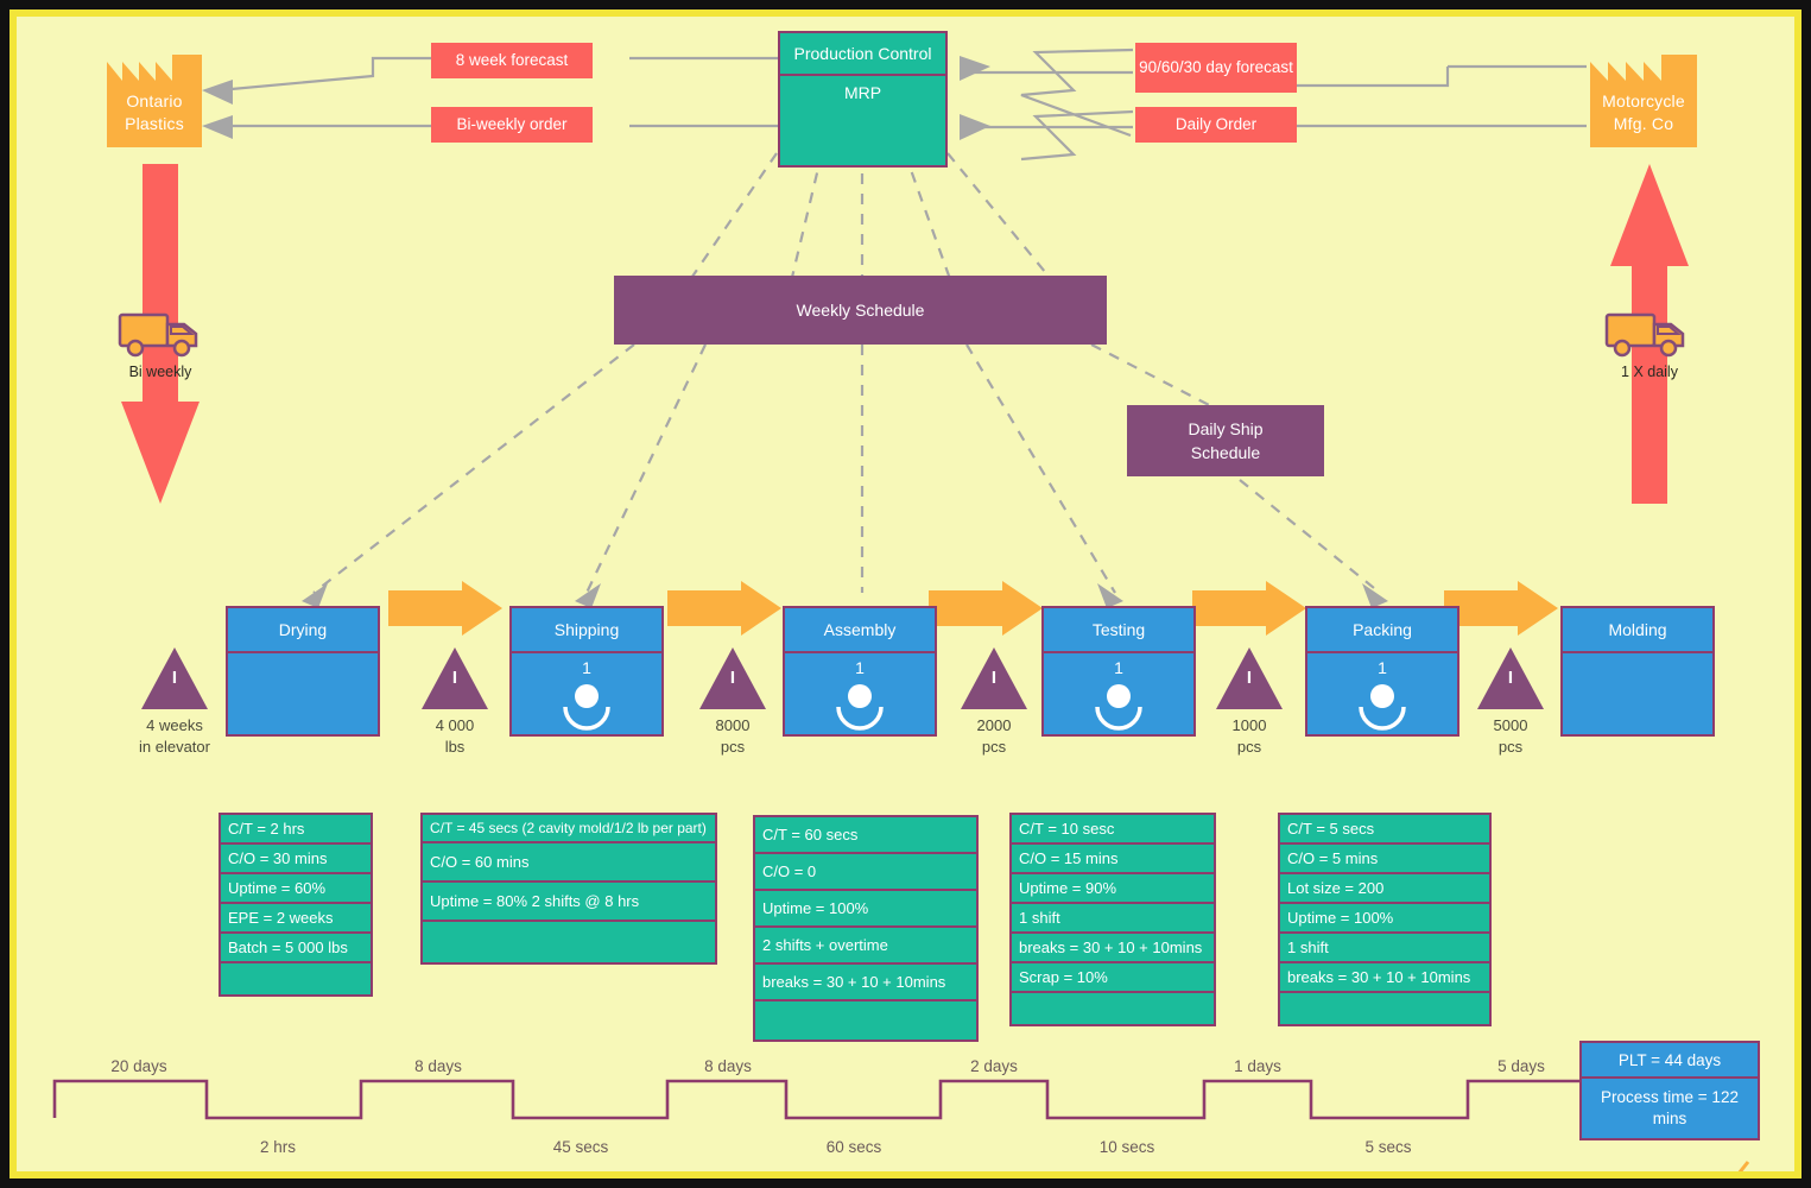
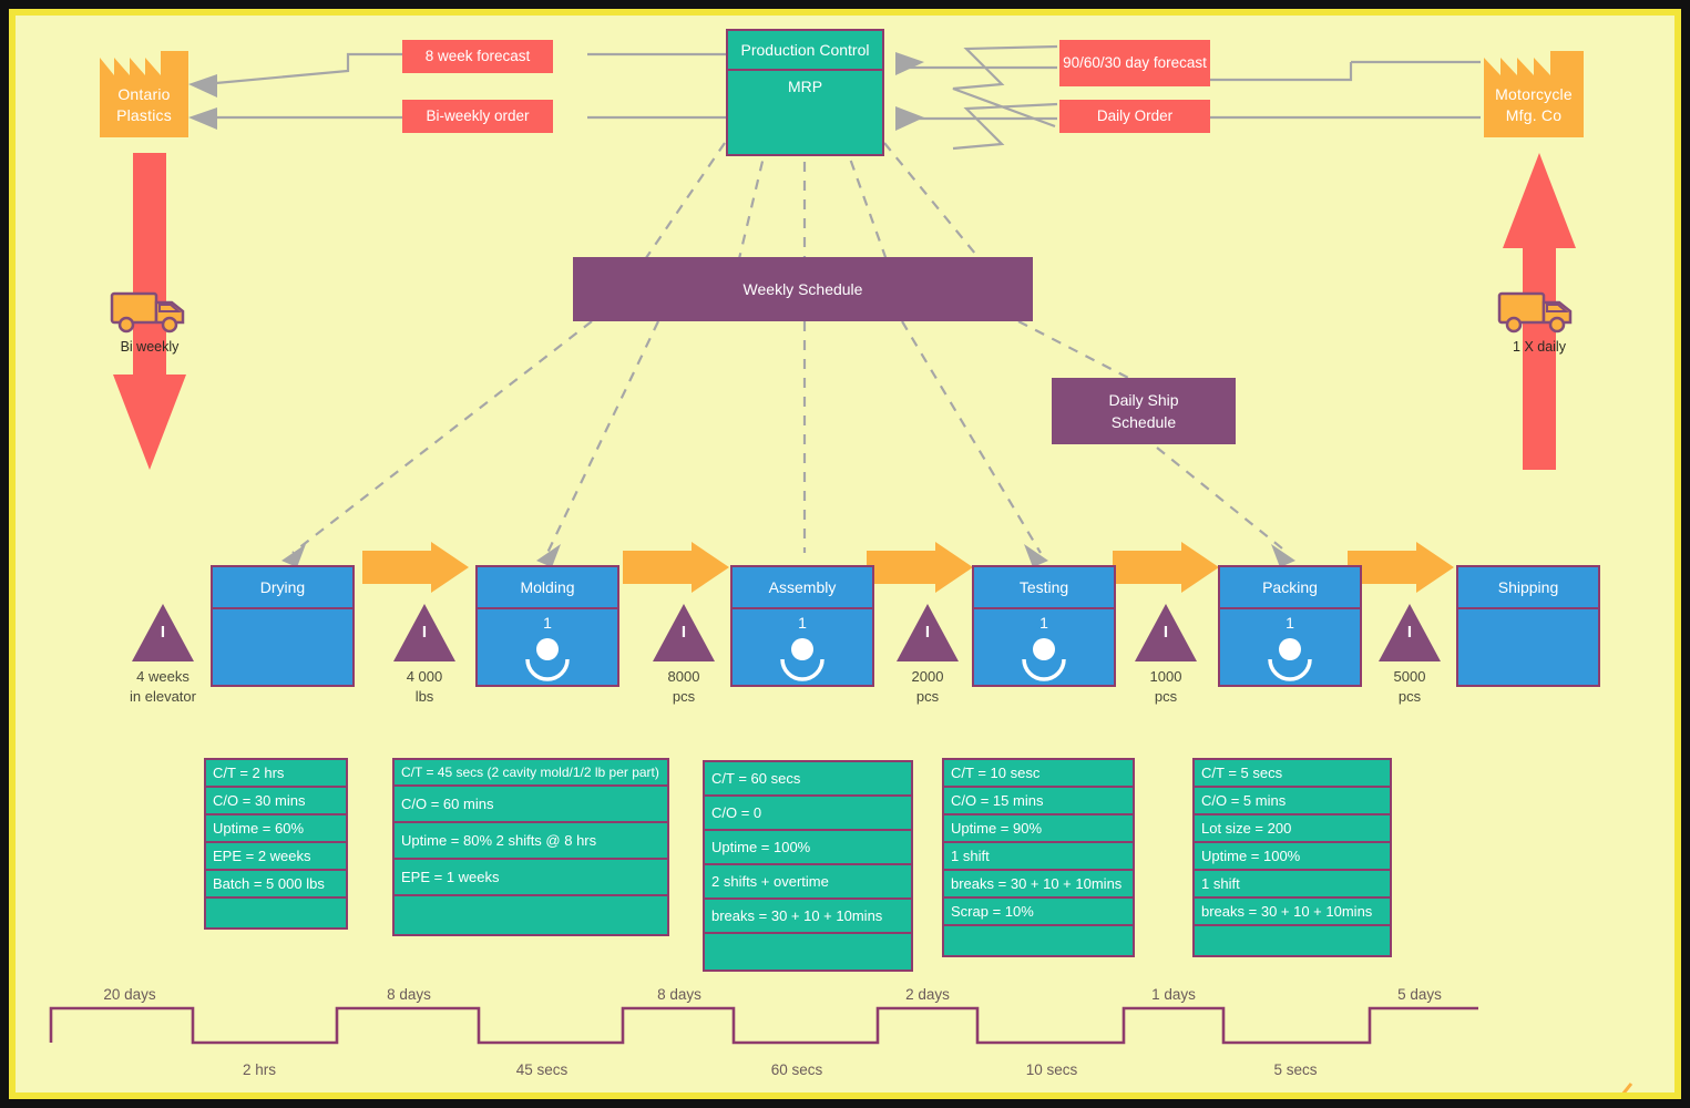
  Ontario
  Plastics
  Motorcycle
  Mfg. Co
  8 week forecast
  Bi-weekly order
  90/60/30 day forecast
  Daily Order
  Production Control
  MRP
  Weekly Schedule
  Daily Ship
  Schedule
  Bi weekly
  1 X daily
  I
  4 weeks
  in elevator
  I
  4 000
  lbs
  I
  8000
  pcs
  I
  2000
  pcs
  I
  1000
  pcs
  I
  5000
  pcs
  Drying
- Shipping
+ Molding
  1
  Assembly
  1
  Testing
  1
  Packing
  1
- Molding
+ Shipping
  C/T = 2 hrs
  C/O = 30 mins
  Uptime = 60%
  EPE = 2 weeks
  Batch = 5 000 lbs
  C/T = 45 secs (2 cavity mold/1/2 lb per part)
  C/O = 60 mins
  Uptime = 80% 2 shifts @ 8 hrs
+ EPE = 1 weeks
  C/T = 60 secs
  C/O = 0
  Uptime = 100%
  2 shifts + overtime
  breaks = 30 + 10 + 10mins
  C/T = 10 sesc
  C/O = 15 mins
  Uptime = 90%
  1 shift
  breaks = 30 + 10 + 10mins
  Scrap = 10%
  C/T = 5 secs
  C/O = 5 mins
  Lot size = 200
  Uptime = 100%
  1 shift
  breaks = 30 + 10 + 10mins
  20 days
  8 days
  8 days
  2 days
  1 days
  5 days
  2 hrs
  45 secs
  60 secs
  10 secs
  5 secs
- PLT = 44 days
- Process time = 122 mins
